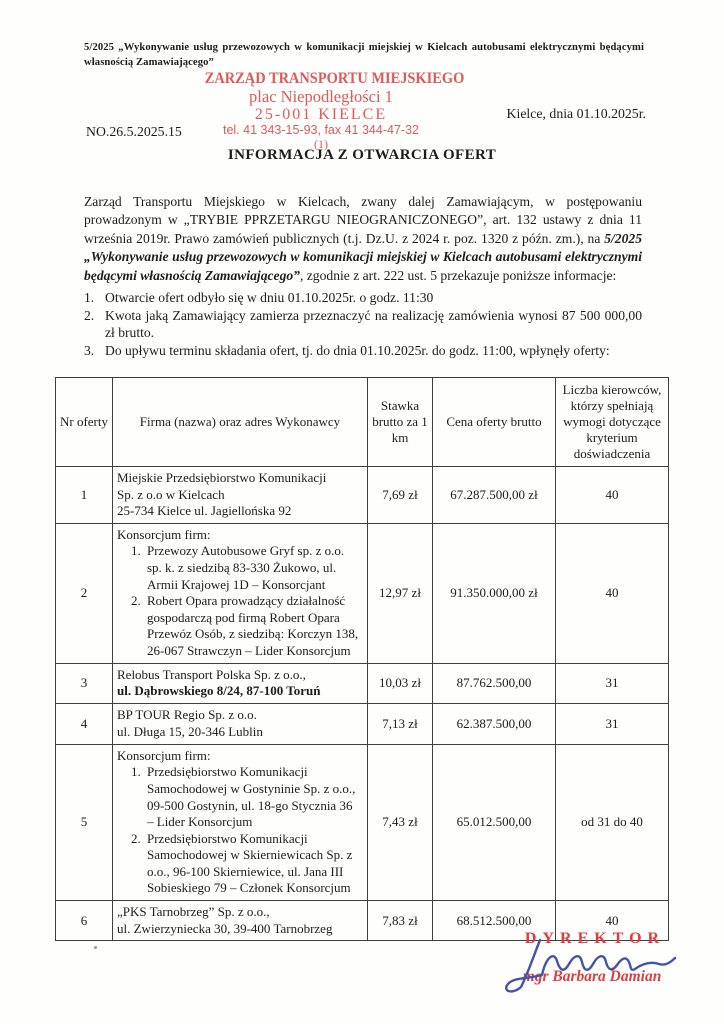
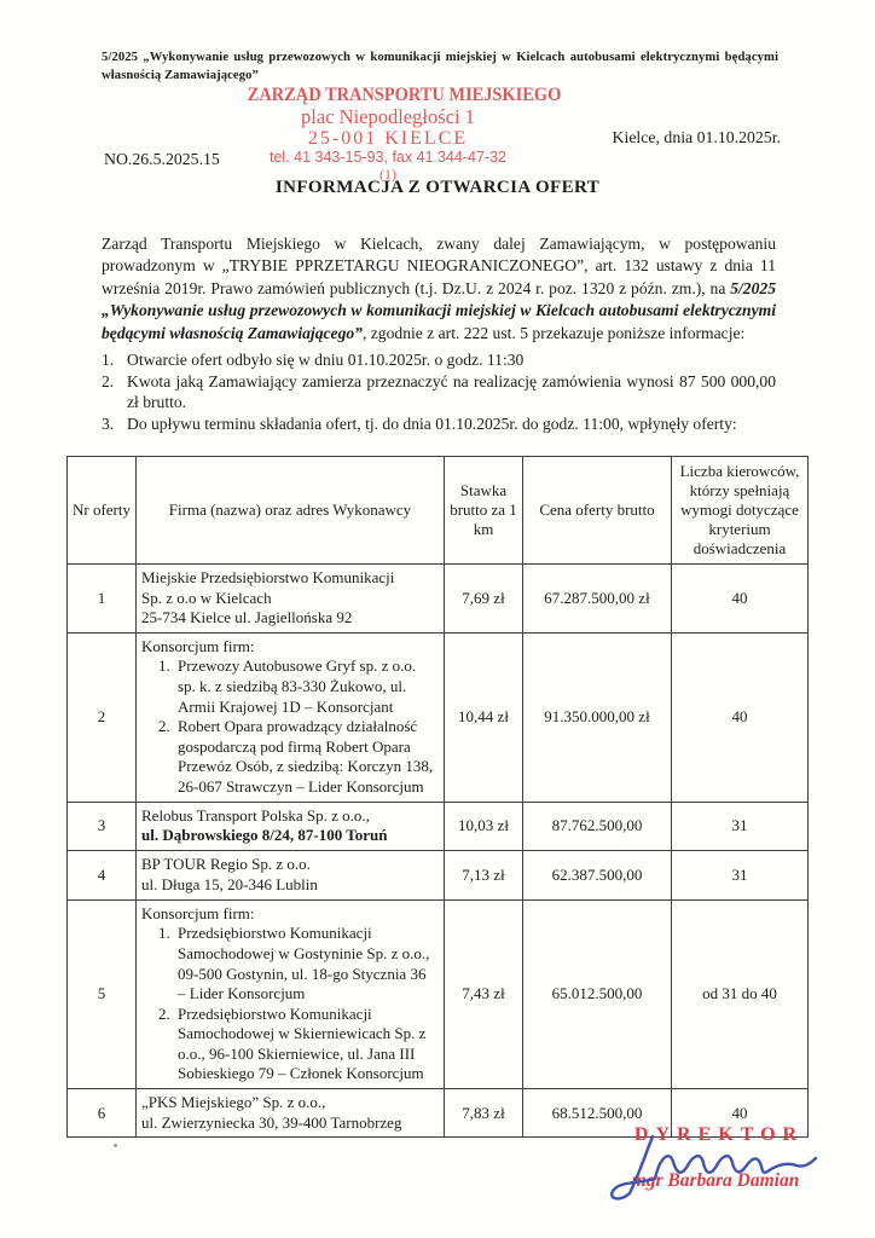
  5/2025 „Wykonywanie usług przewozowych w komunikacji miejskiej w Kielcach autobusami elektrycznymi będącymi własnością Zamawiającego”
  ZARZĄD TRANSPORTU MIEJSKIEGO
  plac Niepodległości 1
  25-001 KIELCE
  tel. 41 343-15-93, fax 41 344-47-32
  (1)
  Kielce, dnia 01.10.2025r.
  NO.26.5.2025.15
  INFORMACJA Z OTWARCIA OFERT
  Zarząd Transportu Miejskiego w Kielcach, zwany dalej Zamawiającym, w postępowaniu prowadzonym w „TRYBIE PPRZETARGU NIEOGRANICZONEGO”, art. 132 ustawy z dnia 11 września 2019r. Prawo zamówień publicznych (t.j. Dz.U. z 2024 r. poz. 1320 z późn. zm.), na 5/2025 „Wykonywanie usług przewozowych w komunikacji miejskiej w Kielcach autobusami elektrycznymi będącymi własnością Zamawiającego”, zgodnie z art. 222 ust. 5 przekazuje poniższe informacje:
  1.
  Otwarcie ofert odbyło się w dniu 01.10.2025r. o godz. 11:30
  2.
  Kwota jaką Zamawiający zamierza przeznaczyć na realizację zamówienia wynosi 87 500 000,00 zł brutto.
  3.
  Do upływu terminu składania ofert, tj. do dnia 01.10.2025r. do godz. 11:00, wpłynęły oferty:
  Nr oferty	Firma (nazwa) oraz adres Wykonawcy	Stawka brutto za 1 km	Cena oferty brutto	Liczba kierowców, którzy spełniają wymogi dotyczące kryterium doświadczenia
  1	Miejskie Przedsiębiorstwo Komunikacji Sp. z o.o w Kielcach 25-734 Kielce ul. Jagiellońska 92	7,69 zł	67.287.500,00 zł	40
- 2	Konsorcjum firm: 1. Przewozy Autobusowe Gryf sp. z o.o. sp. k. z siedzibą 83-330 Żukowo, ul. Armii Krajowej 1D – Konsorcjant 2. Robert Opara prowadzący działalność gospodarczą pod firmą Robert Opara Przewóz Osób, z siedzibą: Korczyn 138, 26-067 Strawczyn – Lider Konsorcjum	12,97 zł	91.350.000,00 zł	40
+ 2	Konsorcjum firm: 1. Przewozy Autobusowe Gryf sp. z o.o. sp. k. z siedzibą 83-330 Żukowo, ul. Armii Krajowej 1D – Konsorcjant 2. Robert Opara prowadzący działalność gospodarczą pod firmą Robert Opara Przewóz Osób, z siedzibą: Korczyn 138, 26-067 Strawczyn – Lider Konsorcjum	10,44 zł	91.350.000,00 zł	40
  3	Relobus Transport Polska Sp. z o.o., ul. Dąbrowskiego 8/24, 87-100 Toruń	10,03 zł	87.762.500,00	31
  4	BP TOUR Regio Sp. z o.o. ul. Długa 15, 20-346 Lublin	7,13 zł	62.387.500,00	31
  5	Konsorcjum firm: 1. Przedsiębiorstwo Komunikacji Samochodowej w Gostyninie Sp. z o.o., 09-500 Gostynin, ul. 18-go Stycznia 36 – Lider Konsorcjum 2. Przedsiębiorstwo Komunikacji Samochodowej w Skierniewicach Sp. z o.o., 96-100 Skierniewice, ul. Jana III Sobieskiego 79 – Członek Konsorcjum	7,43 zł	65.012.500,00	od 31 do 40
- 6	„PKS Tarnobrzeg” Sp. z o.o., ul. Zwierzyniecka 30, 39-400 Tarnobrzeg	7,83 zł	68.512.500,00	40
+ 6	„PKS Miejskiego” Sp. z o.o., ul. Zwierzyniecka 30, 39-400 Tarnobrzeg	7,83 zł	68.512.500,00	40
  DYREKTOR
  r Barbara Damian
